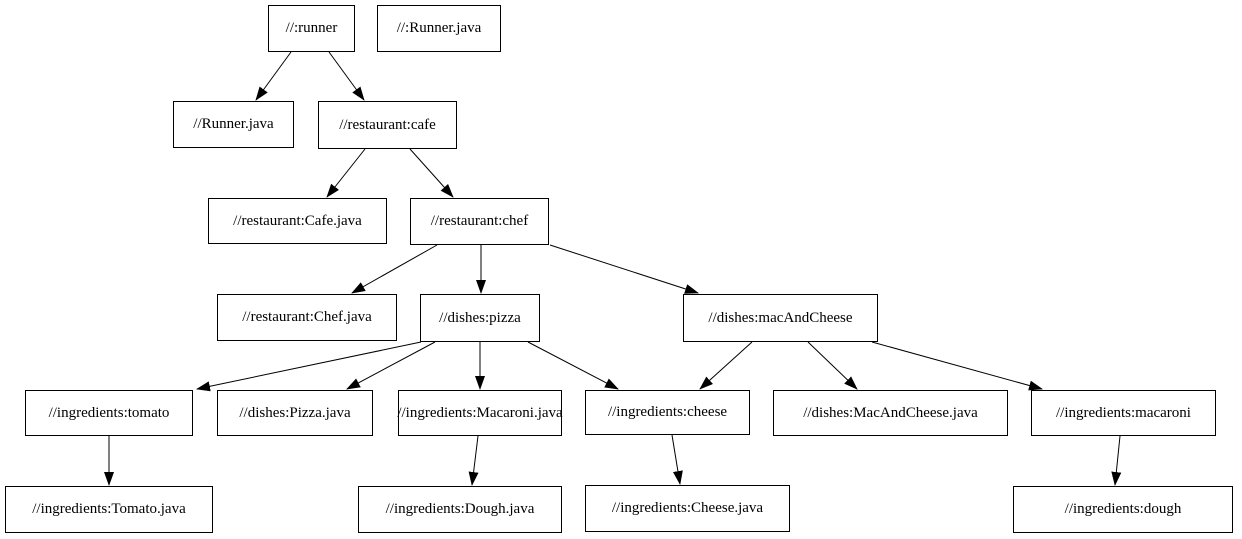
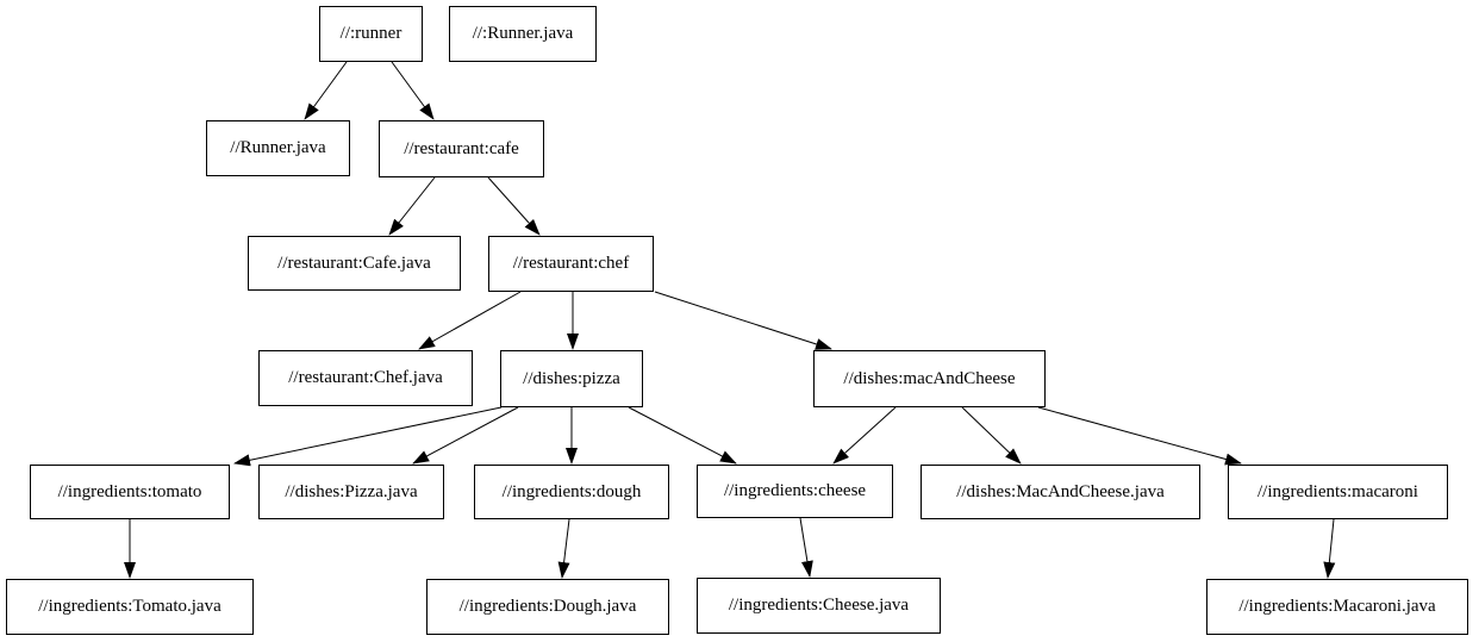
  //:runner
  //:Runner.java
  //Runner.java
  //restaurant:cafe
  //restaurant:Cafe.java
  //restaurant:chef
  //restaurant:Chef.java
  //dishes:pizza
  //dishes:macAndCheese
  //ingredients:tomato
  //dishes:Pizza.java
- //ingredients:Macaroni.java
+ //ingredients:dough
  //ingredients:cheese
  //dishes:MacAndCheese.java
  //ingredients:macaroni
  //ingredients:Tomato.java
  //ingredients:Dough.java
  //ingredients:Cheese.java
- //ingredients:dough
+ //ingredients:Macaroni.java
